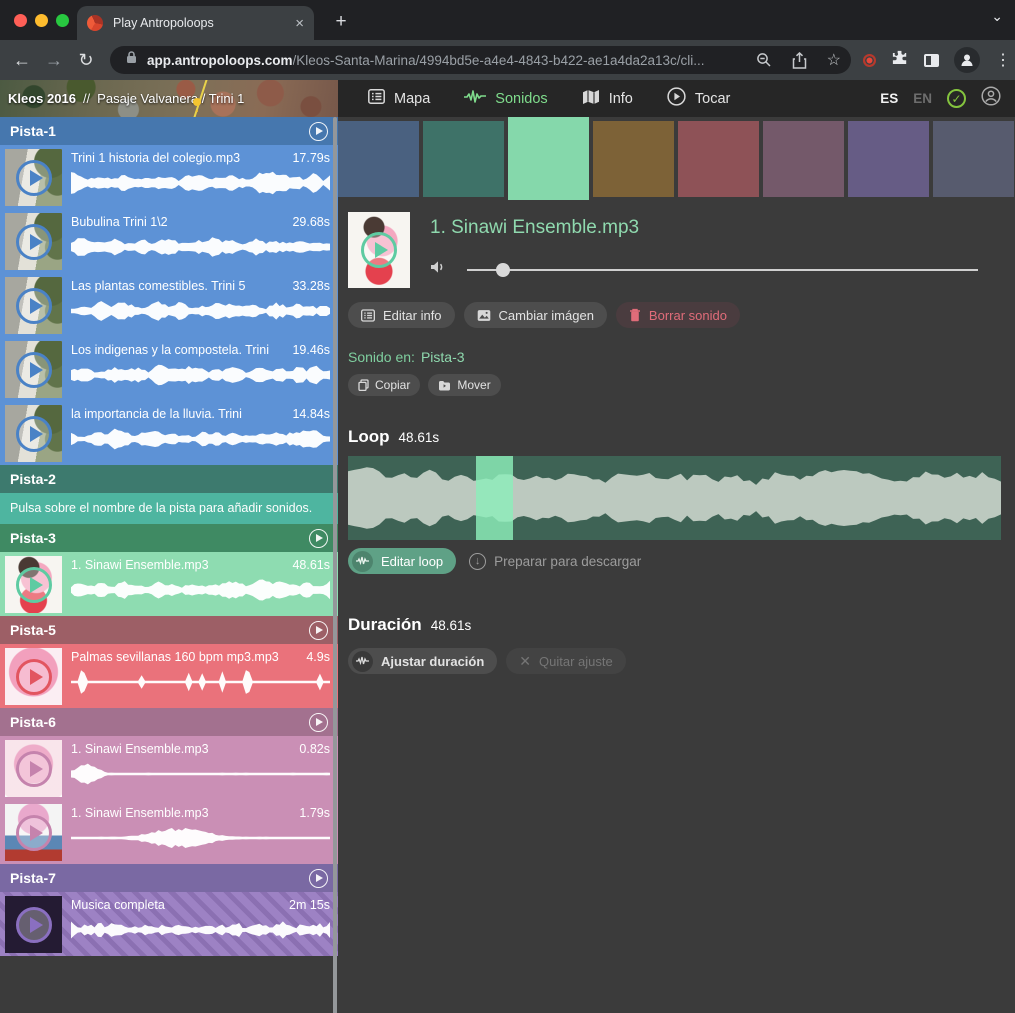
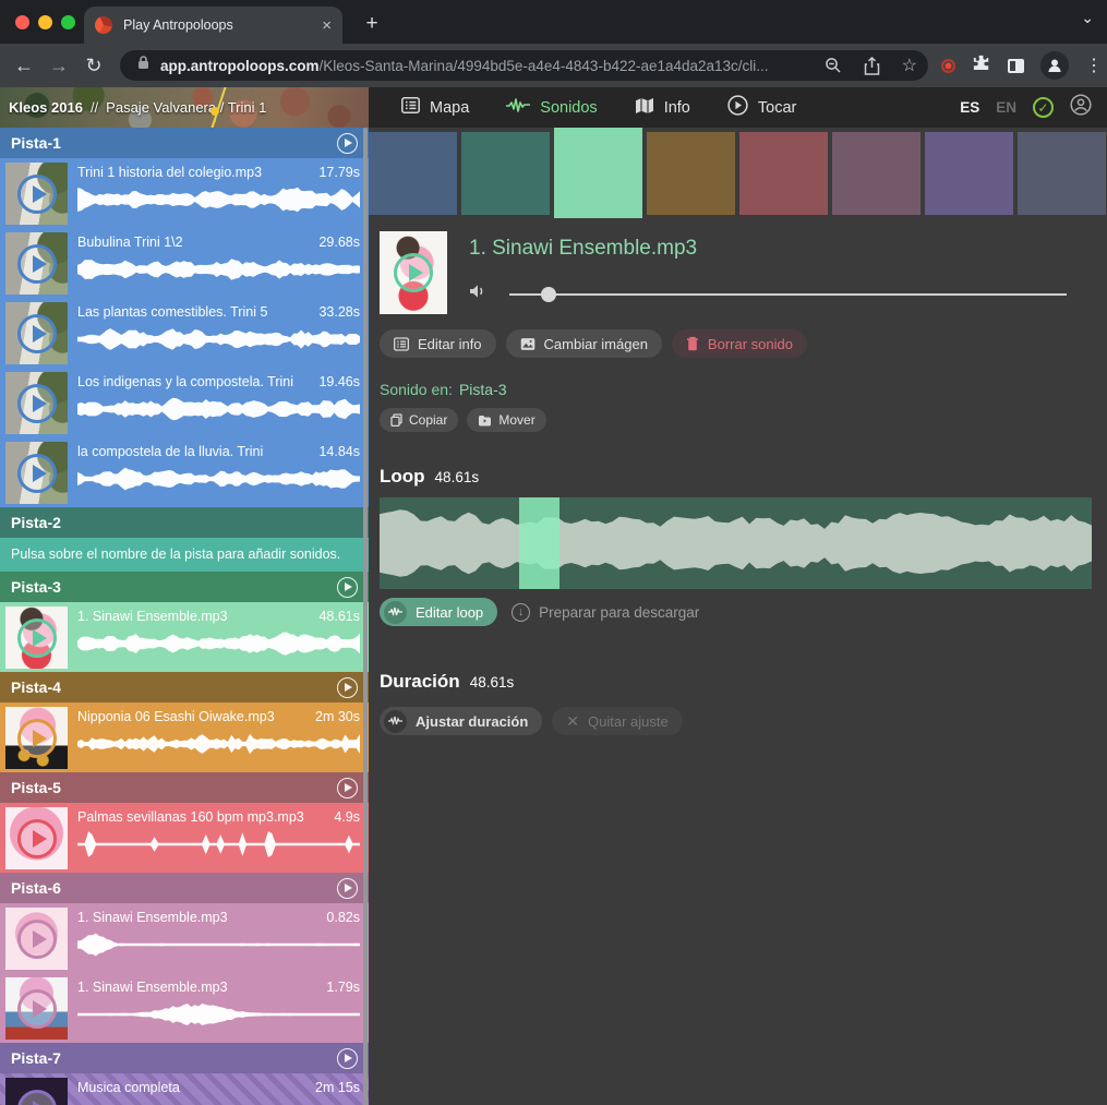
  Play Antropoloops
  ×
  +
  ⌄
  ←
  →
  ↻
  app.antropoloops.com
  /Kleos-Santa-Marina/4994bd5e-a4e4-4843-b422-ae1a4da2a13c/cli...
  ☆
  ⋮
  Kleos 2016
  //
  Pasaje Valvaner / Trini 1
  Mapa
  Sonidos
  Info
  Tocar
  ES
  EN
  ✓
  Pista-1
  Trini 1 historia del colegio.mp3
  17.79s
  Bubulina Trini 1\2
  29.68s
  Las plantas comestibles. Trini 5
  33.28s
  Los indigenas y la compostela. Trini
  19.46s
- la importancia de la lluvia. Trini
+ la compostela de la lluvia. Trini
  14.84s
  Pista-2
  Pulsa sobre el nombre de la pista para añadir sonidos.
  Pista-3
  1. Sinawi Ensemble.mp3
  48.61s
+ Pista-4
+ Nipponia 06 Esashi Oiwake.mp3
+ 2m 30s
  Pista-5
  Palmas sevillanas 160 bpm mp3.mp3
  4.9s
  Pista-6
  1. Sinawi Ensemble.mp3
  0.82s
  1. Sinawi Ensemble.mp3
  1.79s
  Pista-7
  Musica completa
  2m 15s
  1. Sinawi Ensemble.mp3
  Editar info
  Cambiar imágen
  Borrar sonido
  Sonido en: Pista-3
  Copiar
  Mover
  Loop
  48.61s
  Editar loop
  ↓
  Preparar para descargar
  Duración
  48.61s
  Ajustar duración
  ✕
  Quitar ajuste
